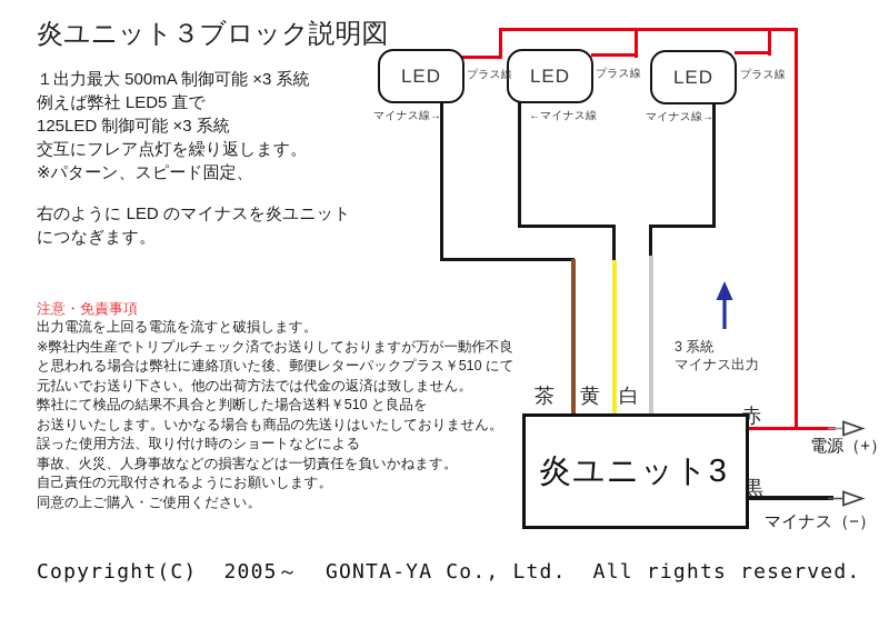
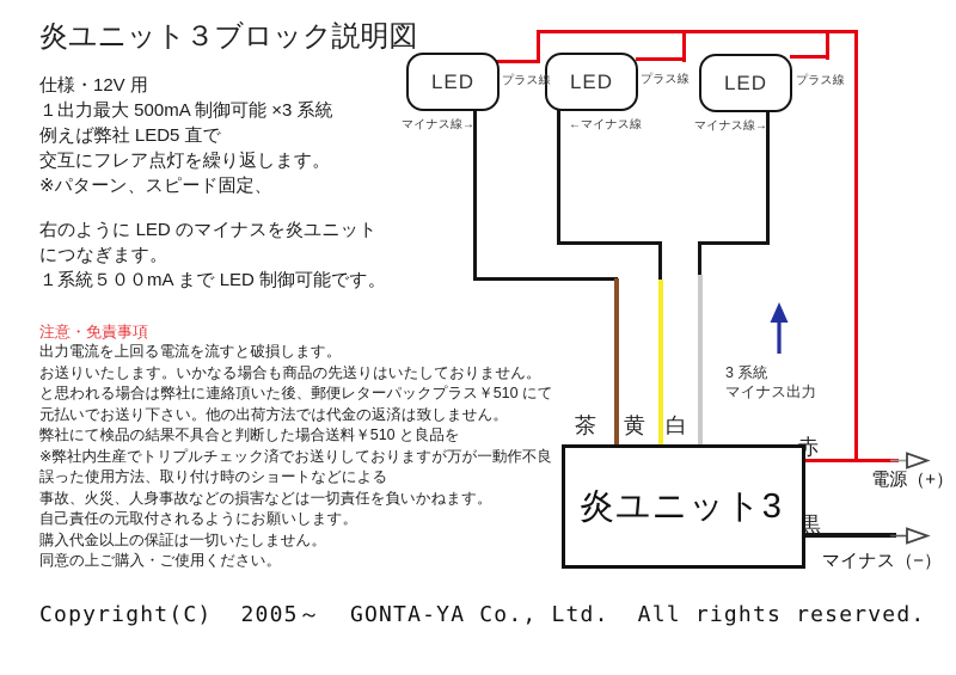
  炎ユニット３ブロック説明図
+ 仕様・12V 用
  １出力最大 500mA 制御可能 ×3 系統
  例えば弊社 LED5 直で
- 125LED 制御可能 ×3 系統
  交互にフレア点灯を繰り返します。
  ※パターン、スピード固定、
  右のように LED のマイナスを炎ユニット
  につなぎます。
+ １系統５００mA まで LED 制御可能です。
  注意・免責事項
  出力電流を上回る電流を流すと破損します。
- ※弊社内生産でトリプルチェック済でお送りしておりますが万が一動作不良
+ お送りいたします。いかなる場合も商品の先送りはいたしておりません。
  と思われる場合は弊社に連絡頂いた後、郵便レターパックプラス￥510 にて
  元払いでお送り下さい。他の出荷方法では代金の返済は致しません。
  弊社にて検品の結果不具合と判断した場合送料￥510 と良品を
- お送りいたします。いかなる場合も商品の先送りはいたしておりません。
+ ※弊社内生産でトリプルチェック済でお送りしておりますが万が一動作不良
  誤った使用方法、取り付け時のショートなどによる
  事故、火災、人身事故などの損害などは一切責任を負いかねます。
  自己責任の元取付されるようにお願いします。
+ 購入代金以上の保証は一切いたしません。
  同意の上ご購入・ご使用ください。
  Copyright(C) 2005～ GONTA-YA Co., Ltd. All rights reserved.
  LED
  LED
  LED
  プラス線
  プラス線
  プラス線
  マイナス線→
  ←マイナス線
  マイナス線→
  茶
  黄
  白
  赤
  黒
  炎ユニット3
  3 系統
  マイナス出力
  電源（+）
  マイナス（−）
